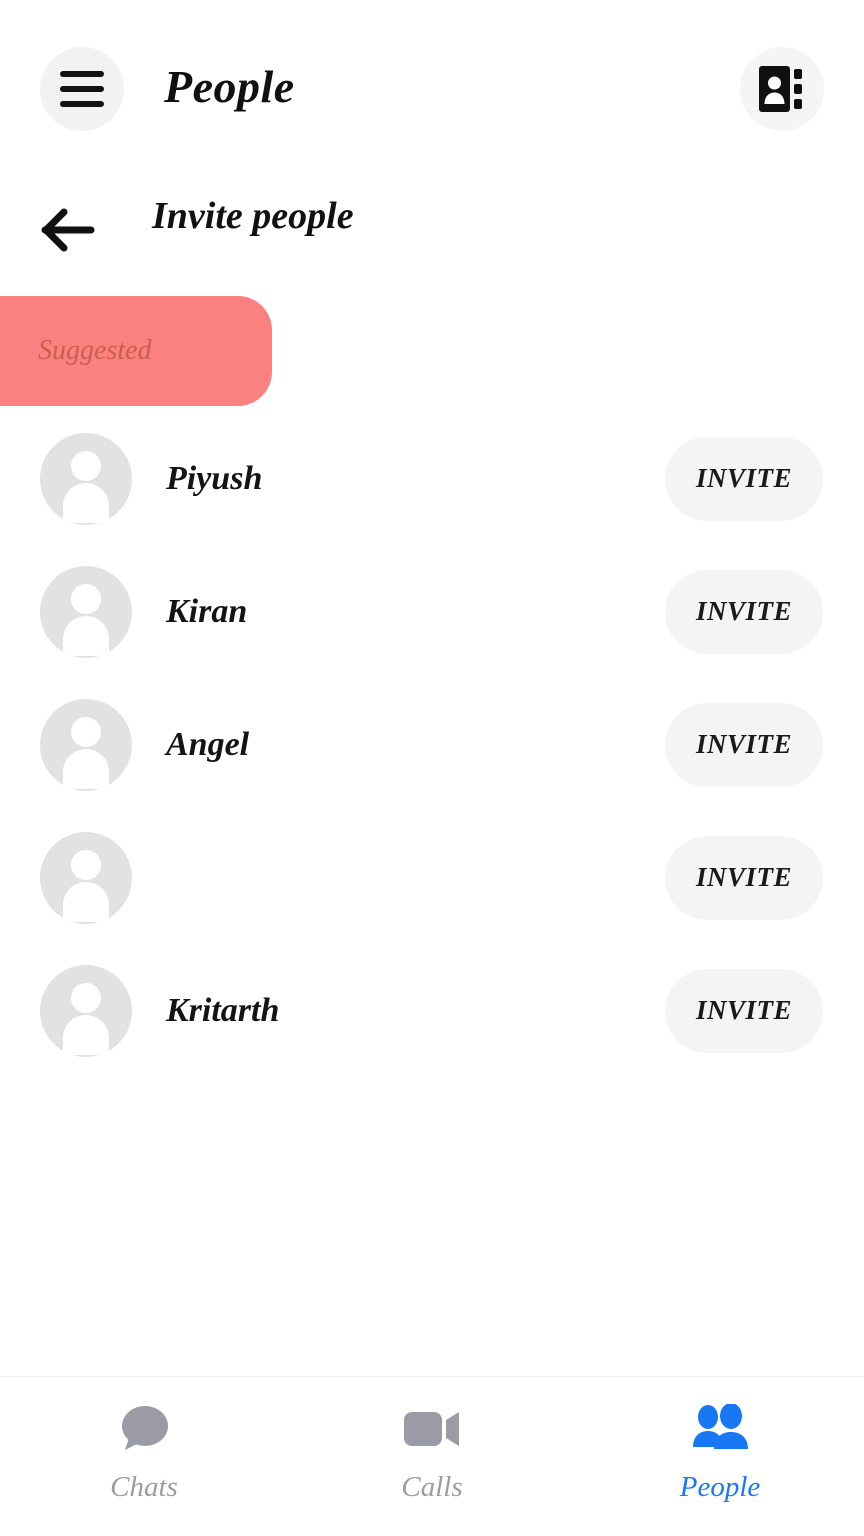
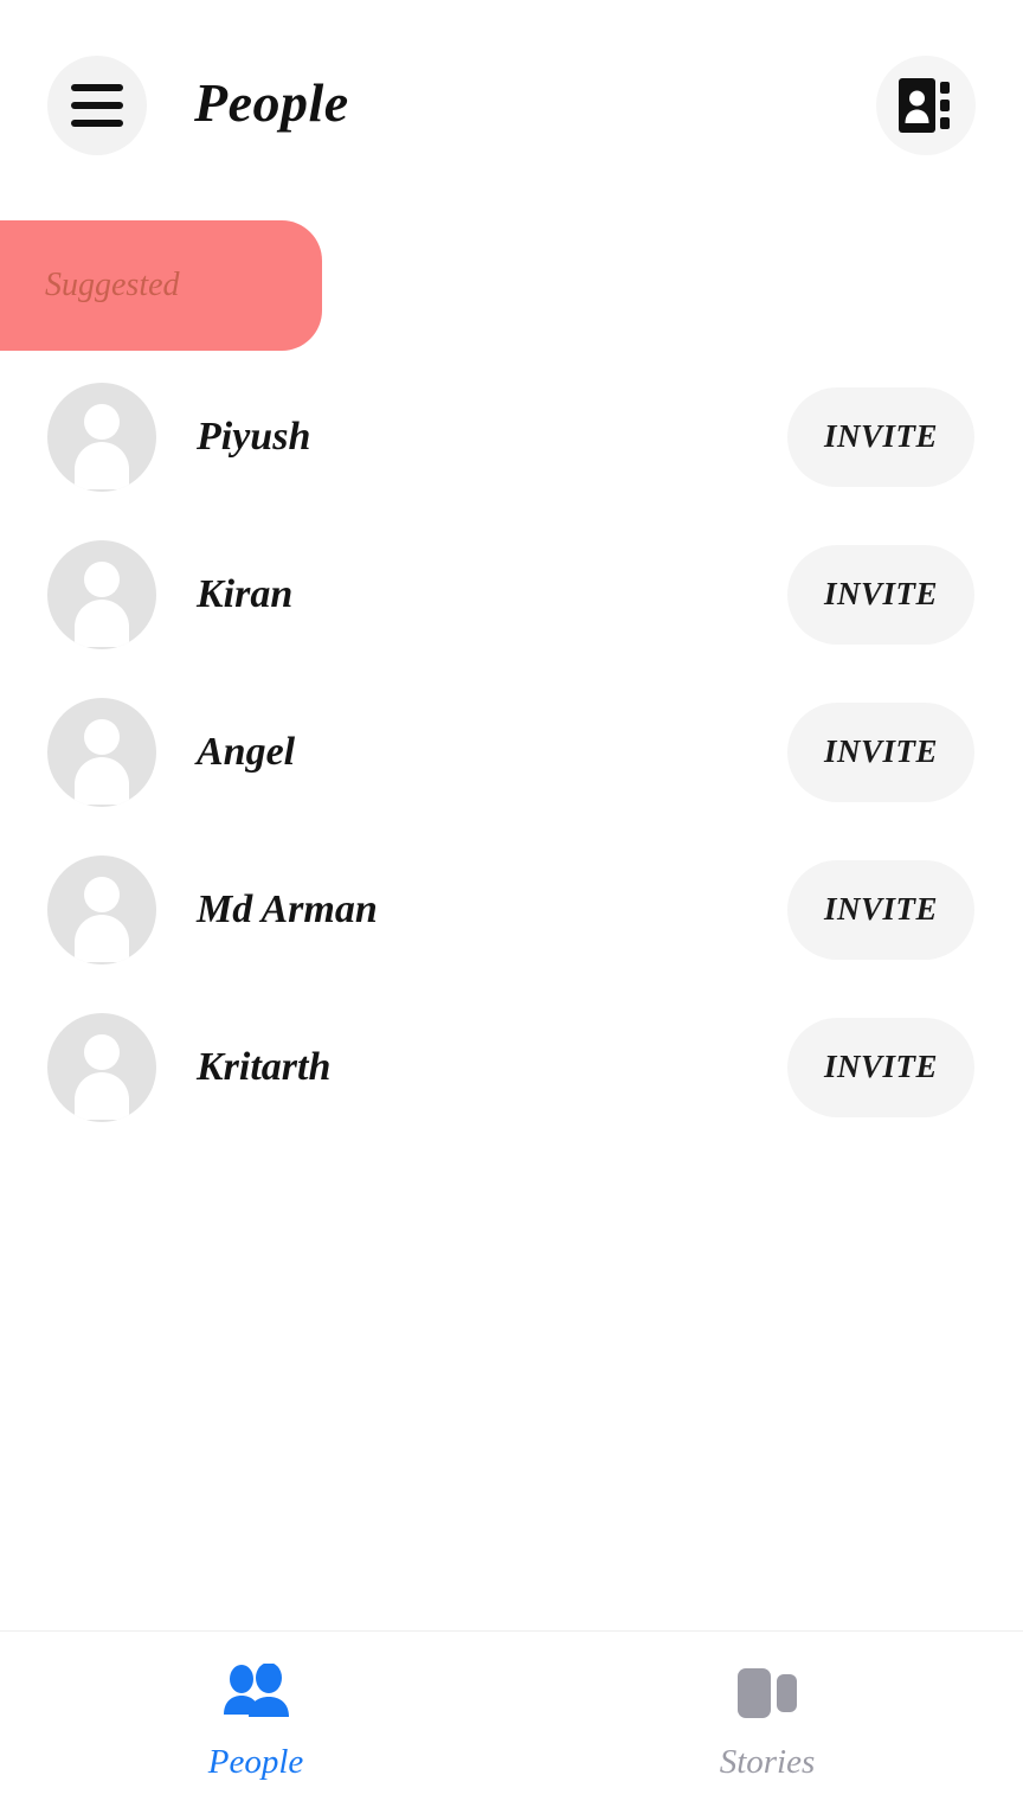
  People
- Invite people
  Suggested
  Piyush
  INVITE
  Kiran
  INVITE
  Angel
  INVITE
+ Md Arman
  INVITE
  Kritarth
  INVITE
- Chats
- Calls
  People
+ Stories
